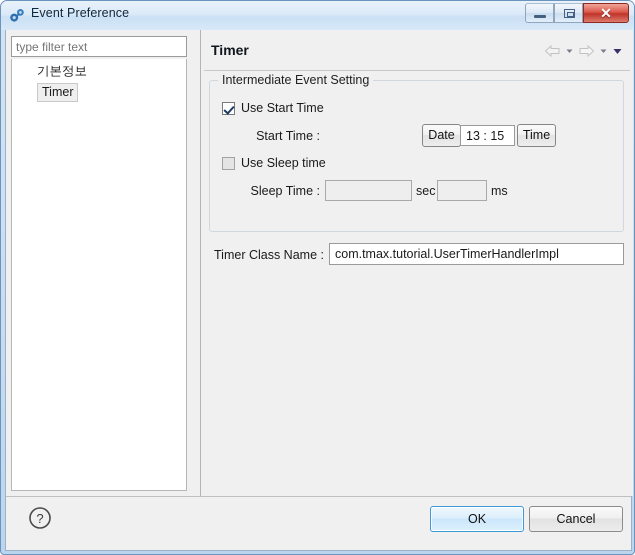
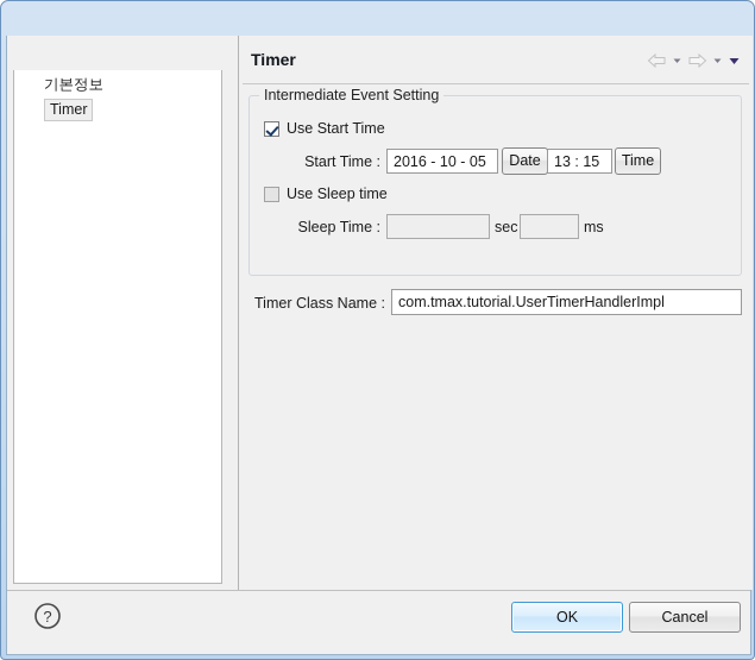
- Event Preference
- ✕
- type filter text
  기본정보
  Timer
  Timer
  Use Start Time
  Start Time :
+ 2016 - 10 - 05
  Date
  13 : 15
  Time
  Use Sleep time
  Sleep Time :
  sec
  ms
  Intermediate Event Setting
  Timer Class Name :
  com.tmax.tutorial.UserTimerHandlerImpl
  ?
  OK
  Cancel
